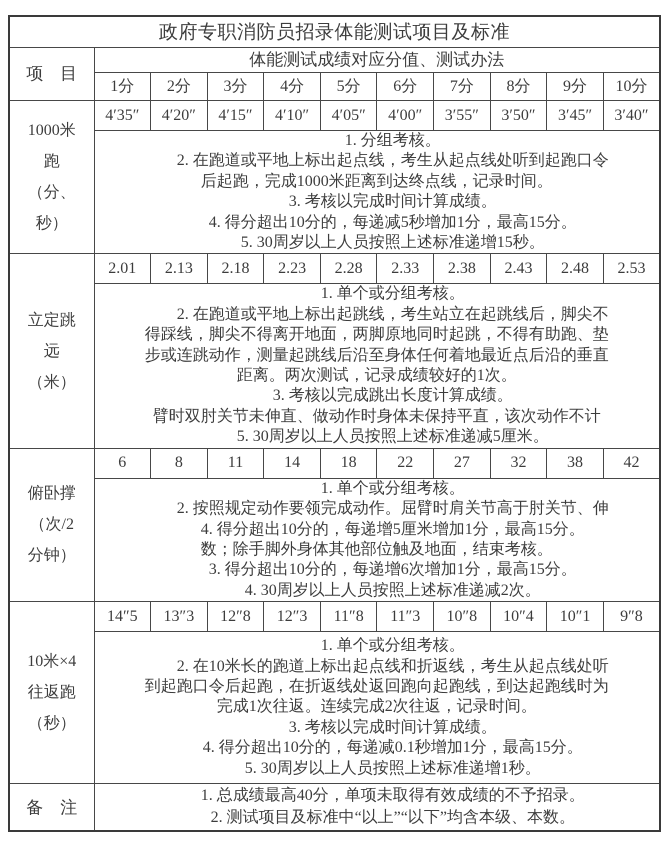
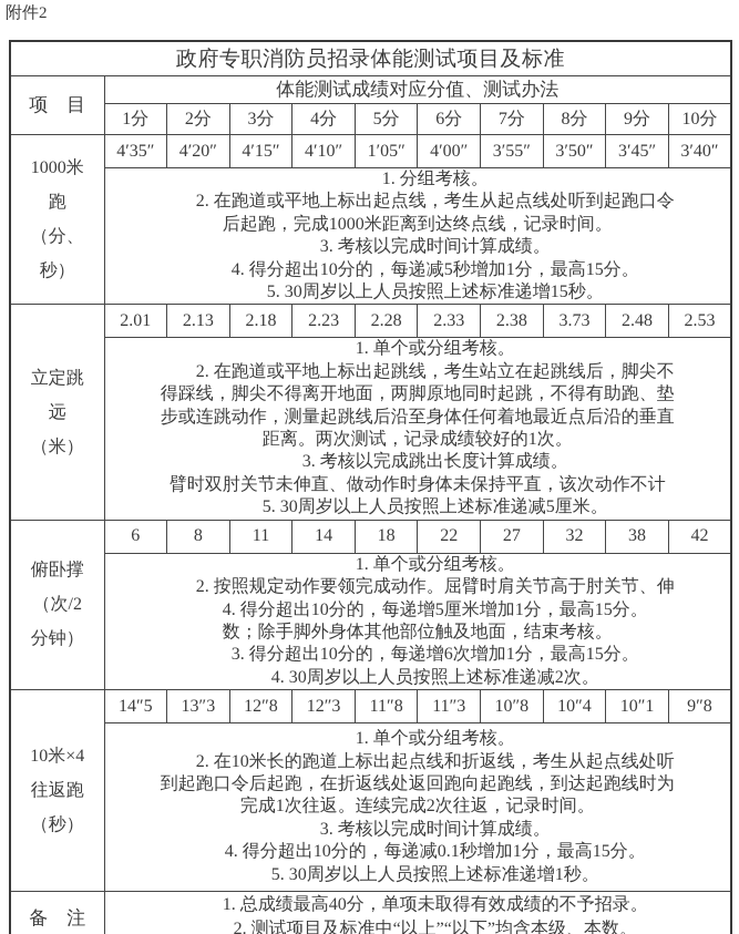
+ 附件2
  政府专职消防员招录体能测试项目及标准
  项 目	体能测试成绩对应分值、测试办法
  1分	2分	3分	4分	5分	6分	7分	8分	9分	10分
- 1000米 跑 （分、 秒）	4′35″	4′20″	4′15″	4′10″	4′05″	4′00″	3′55″	3′50″	3′45″	3′40″
+ 1000米 跑 （分、 秒）	4′35″	4′20″	4′15″	4′10″	1′05″	4′00″	3′55″	3′50″	3′45″	3′40″
  1. 分组考核。 2. 在跑道或平地上标出起点线，考生从起点线处听到起跑口令 后起跑，完成1000米距离到达终点线，记录时间。 3. 考核以完成时间计算成绩。 4. 得分超出10分的，每递减5秒增加1分，最高15分。 5. 30周岁以上人员按照上述标准递增15秒。
- 立定跳 远 （米）	2.01	2.13	2.18	2.23	2.28	2.33	2.38	2.43	2.48	2.53
+ 立定跳 远 （米）	2.01	2.13	2.18	2.23	2.28	2.33	2.38	3.73	2.48	2.53
  1. 单个或分组考核。 2. 在跑道或平地上标出起跳线，考生站立在起跳线后，脚尖不 得踩线，脚尖不得离开地面，两脚原地同时起跳，不得有助跑、垫 步或连跳动作，测量起跳线后沿至身体任何着地最近点后沿的垂直 距离。两次测试，记录成绩较好的1次。 3. 考核以完成跳出长度计算成绩。 臂时双肘关节未伸直、做动作时身体未保持平直，该次动作不计 5. 30周岁以上人员按照上述标准递减5厘米。
  俯卧撑 （次/2 分钟）	6	8	11	14	18	22	27	32	38	42
  1. 单个或分组考核。 2. 按照规定动作要领完成动作。屈臂时肩关节高于肘关节、伸 4. 得分超出10分的，每递增5厘米增加1分，最高15分。 数；除手脚外身体其他部位触及地面，结束考核。 3. 得分超出10分的，每递增6次增加1分，最高15分。 4. 30周岁以上人员按照上述标准递减2次。
  10米×4 往返跑 （秒）	14″5	13″3	12″8	12″3	11″8	11″3	10″8	10″4	10″1	9″8
  1. 单个或分组考核。 2. 在10米长的跑道上标出起点线和折返线，考生从起点线处听 到起跑口令后起跑，在折返线处返回跑向起跑线，到达起跑线时为 完成1次往返。连续完成2次往返，记录时间。 3. 考核以完成时间计算成绩。 4. 得分超出10分的，每递减0.1秒增加1分，最高15分。 5. 30周岁以上人员按照上述标准递增1秒。
  备 注	1. 总成绩最高40分，单项未取得有效成绩的不予招录。 2. 测试项目及标准中“以上”“以下”均含本级、本数。
